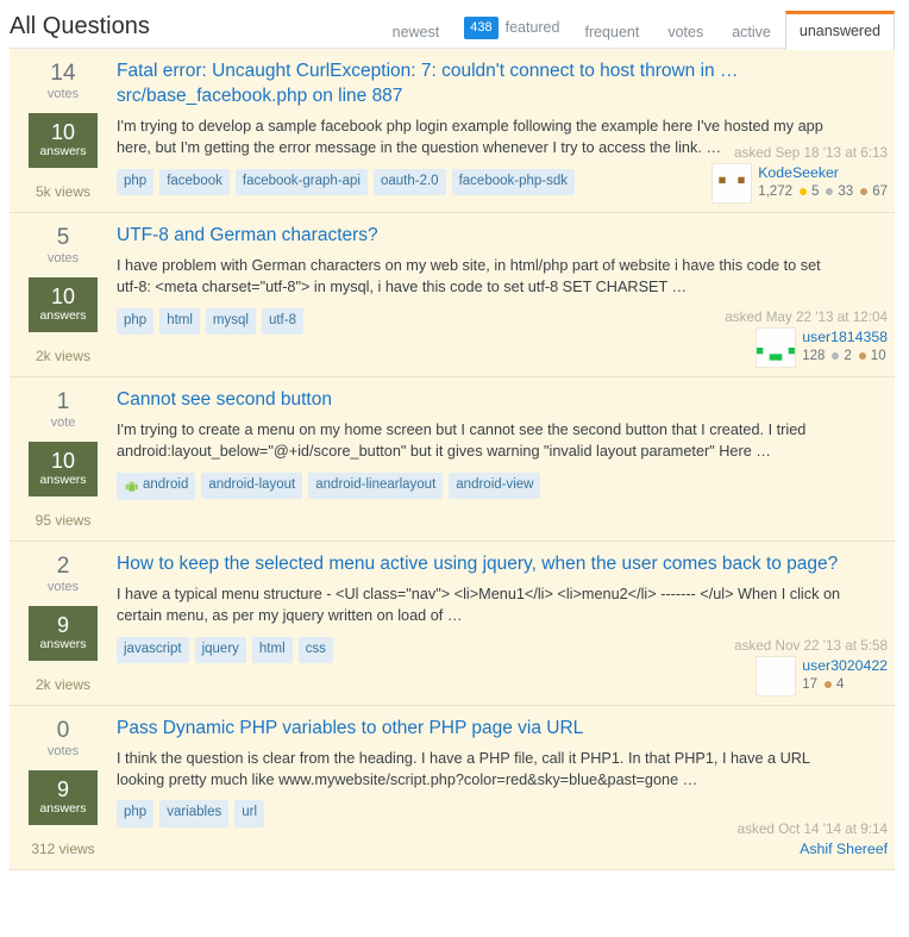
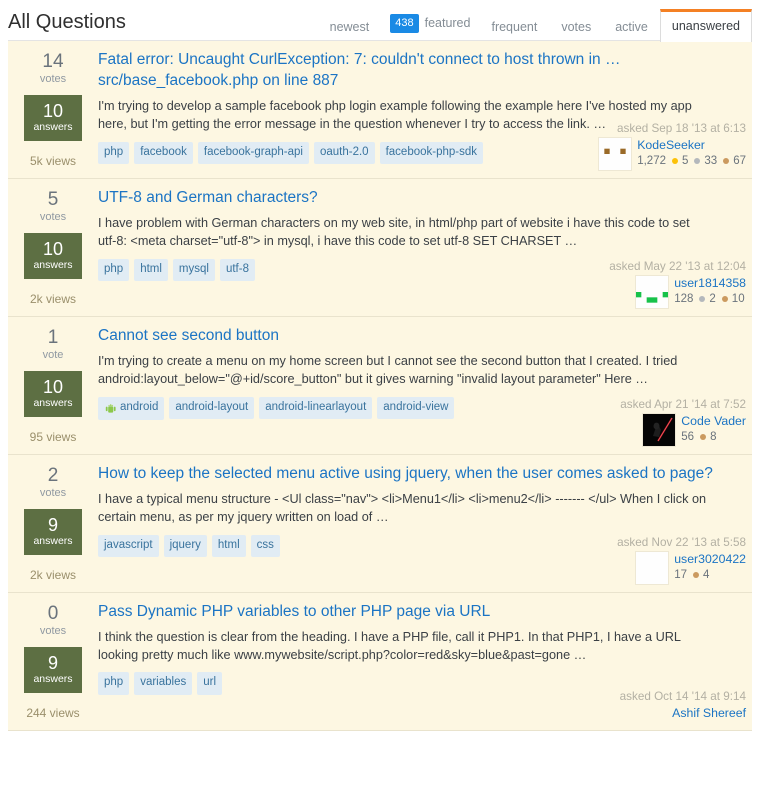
  All Questions
  newest
  438
  featured
  frequent
  votes
  active
  unanswered
  14
  votes
  10
  answers
  5k views
  Fatal error: Uncaught CurlException: 7: couldn't connect to host thrown in …src/base_facebook.php on line 887
  I'm trying to develop a sample facebook php login example following the example here I've hosted my app here, but I'm getting the error message in the question whenever I try to access the link. …
  php
  facebook
  facebook-graph-api
  oauth-2.0
  facebook-php-sdk
  asked Sep 18 '13 at 6:13
  KodeSeeker
  1,272
  5
  33
  67
  5
  votes
  10
  answers
  2k views
  UTF-8 and German characters?
  I have problem with German characters on my web site, in html/php part of website i have this code to set utf-8: <meta charset="utf-8"> in mysql, i have this code to set utf-8 SET CHARSET …
  php
  html
  mysql
  utf-8
  asked May 22 '13 at 12:04
  user1814358
  128
  2
  10
  1
  vote
  10
  answers
  95 views
  Cannot see second button
  I'm trying to create a menu on my home screen but I cannot see the second button that I created. I tried android:layout_below="@+id/score_button" but it gives warning "invalid layout parameter" Here …
  android
  android-layout
  android-linearlayout
  android-view
+ asked Apr 21 '14 at 7:52
+ Code Vader
+ 56
+ 8
  2
  votes
  9
  answers
  2k views
- How to keep the selected menu active using jquery, when the user comes back to page?
+ How to keep the selected menu active using jquery, when the user comes asked to page?
  I have a typical menu structure - <Ul class="nav"> <li>Menu1</li> <li>menu2</li> ------- </ul> When I click on certain menu, as per my jquery written on load of …
  javascript
  jquery
  html
  css
  asked Nov 22 '13 at 5:58
  user3020422
  17
  4
  0
  votes
  9
  answers
- 312 views
+ 244 views
  Pass Dynamic PHP variables to other PHP page via URL
  I think the question is clear from the heading. I have a PHP file, call it PHP1. In that PHP1, I have a URL looking pretty much like www.mywebsite/script.php?color=red&sky=blue&past=gone …
  php
  variables
  url
  asked Oct 14 '14 at 9:14
  Ashif Shereef
